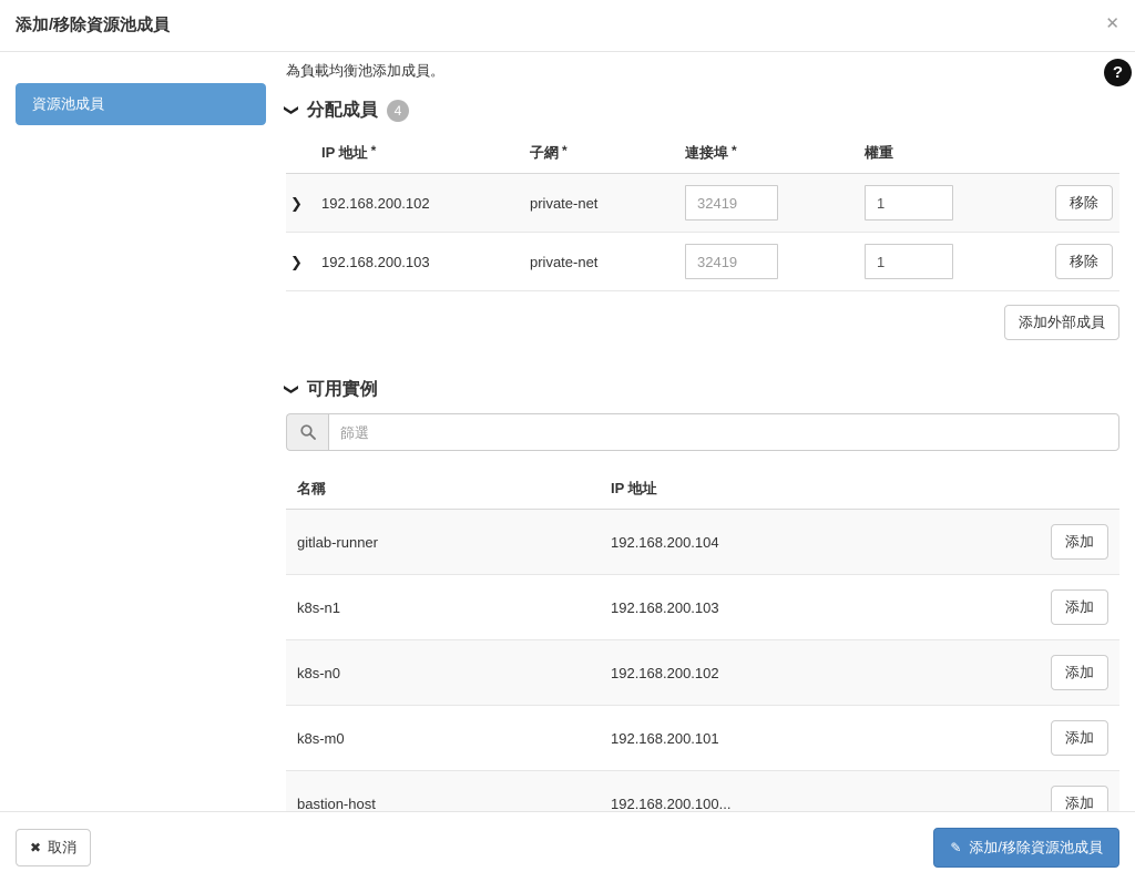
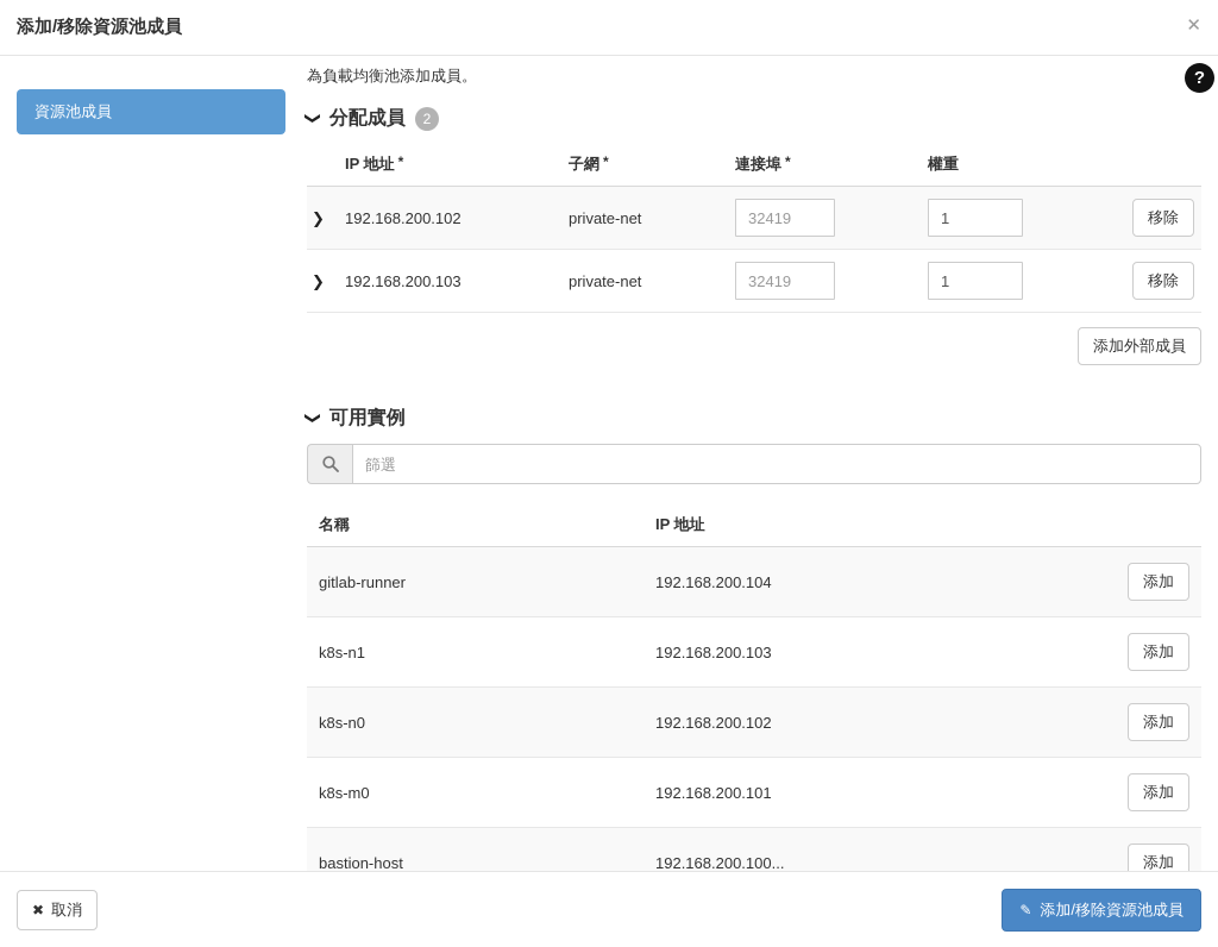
  添加/移除資源池成員
  ✕
  資源池成員
  ?
  為負載均衡池添加成員。
  分配成員
- 4
+ 2
  	IP 地址 *	子網 *	連接埠 *	權重
  ❯	192.168.200.102	private-net	32419	1	移除
  ❯	192.168.200.103	private-net	32419	1	移除
  添加外部成員
  可用實例
  篩選
  名稱	IP 地址
  gitlab-runner	192.168.200.104	添加
  k8s-n1	192.168.200.103	添加
  k8s-n0	192.168.200.102	添加
  k8s-m0	192.168.200.101	添加
  bastion-host	192.168.200.100...	添加
  ✖
  取消
  ✎
  添加/移除資源池成員
